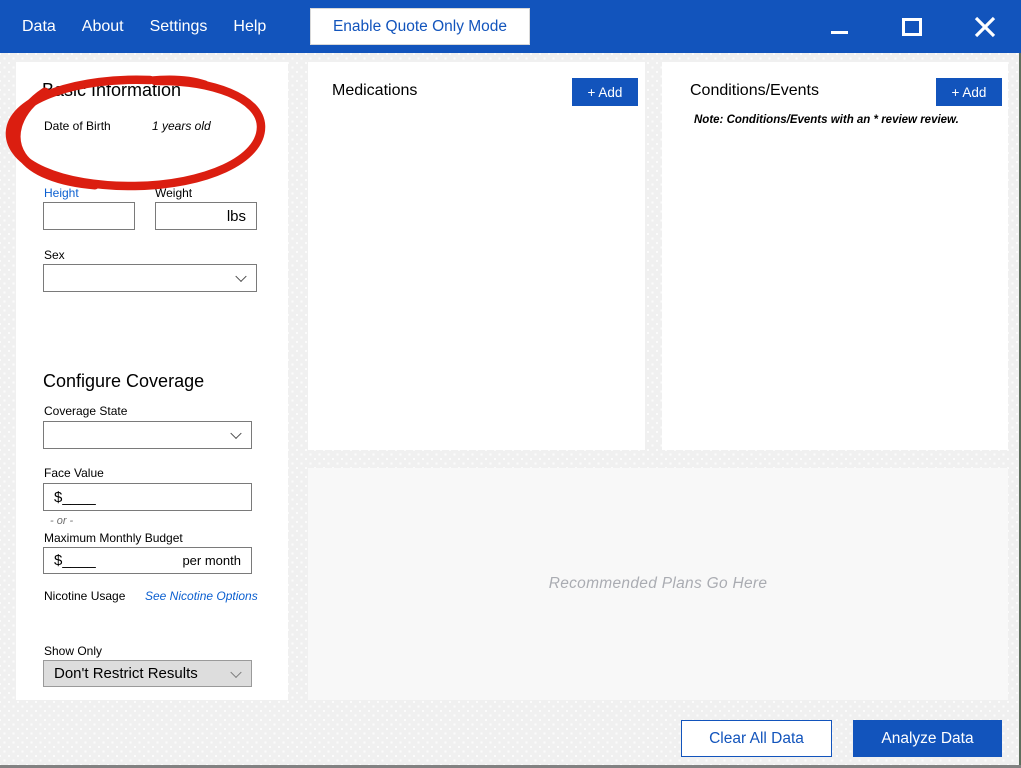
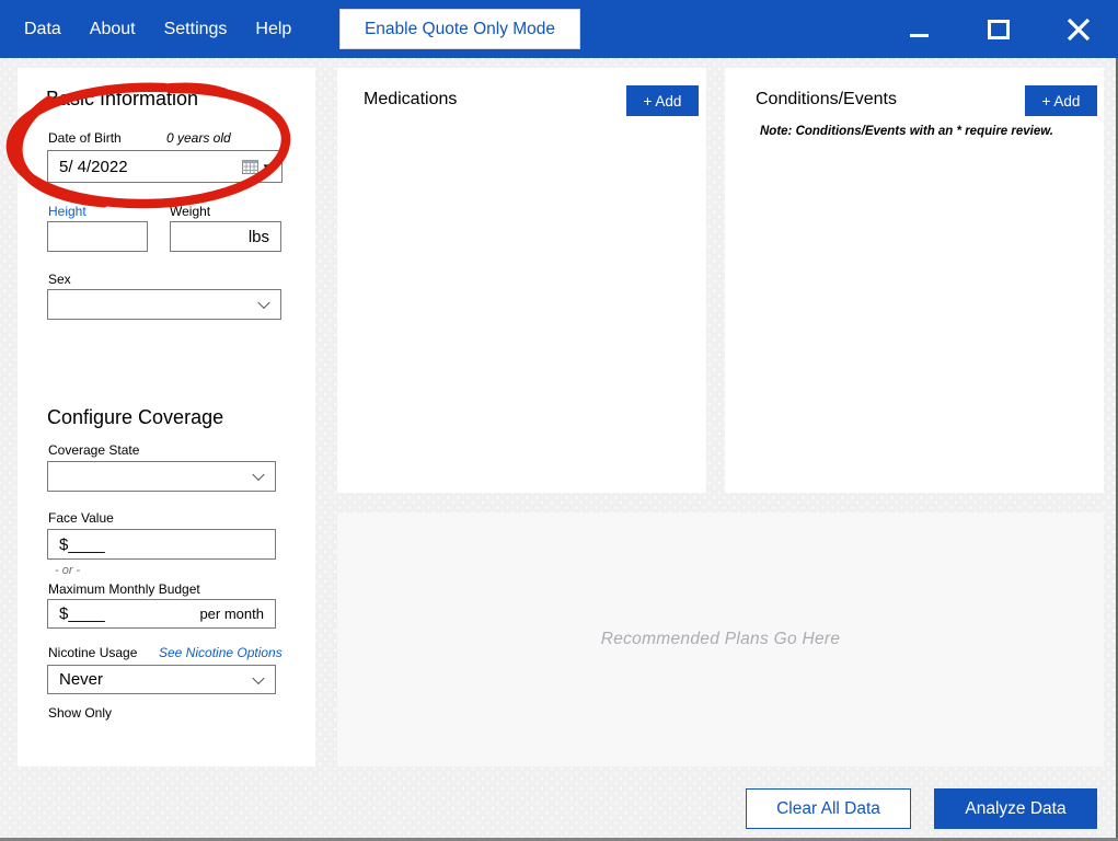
  Data
  About
  Settings
  Help
  Enable Quote Only Mode
  c Information
  Date of Birth
- 1 years old
+ 0 years old
+ 5/ 4/2022
+ ▼
  Height
  Weight
  lbs
  Sex
  Configure Coverage
  Coverage State
  Face Value
  $____
  - or -
  Maximum Monthly Budget
  $____
  per month
  Nicotine Usage
  See Nicotine Options
+ Never
  Show Only
- Don't Restrict Results
  Medications
  + Add
  Conditions/Events
  + Add
- Note: Conditions/Events with an * review review.
+ Note: Conditions/Events with an * require review.
  Recommended Plans Go Here
  Clear All Data
  Analyze Data
